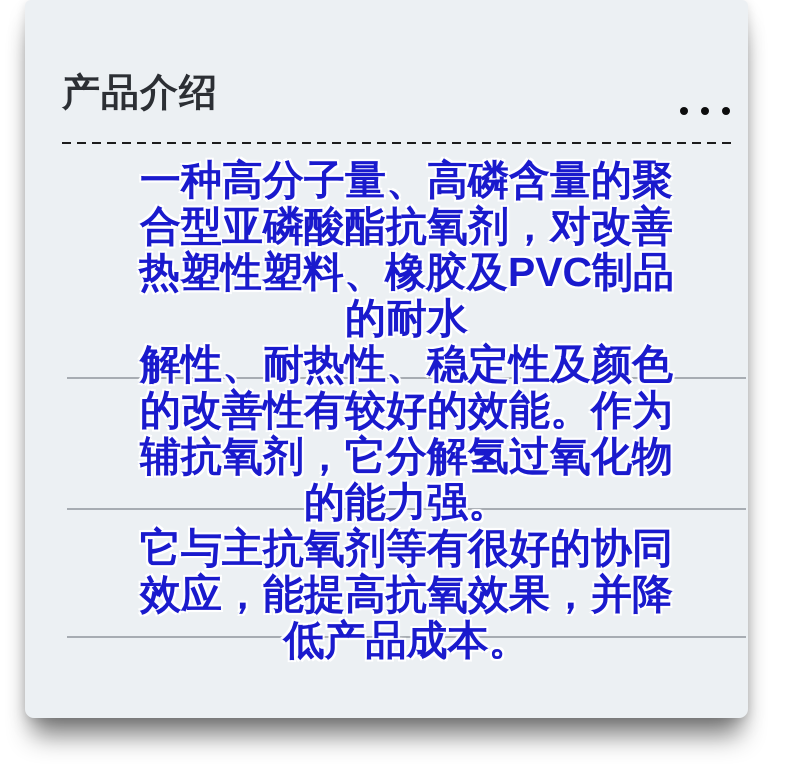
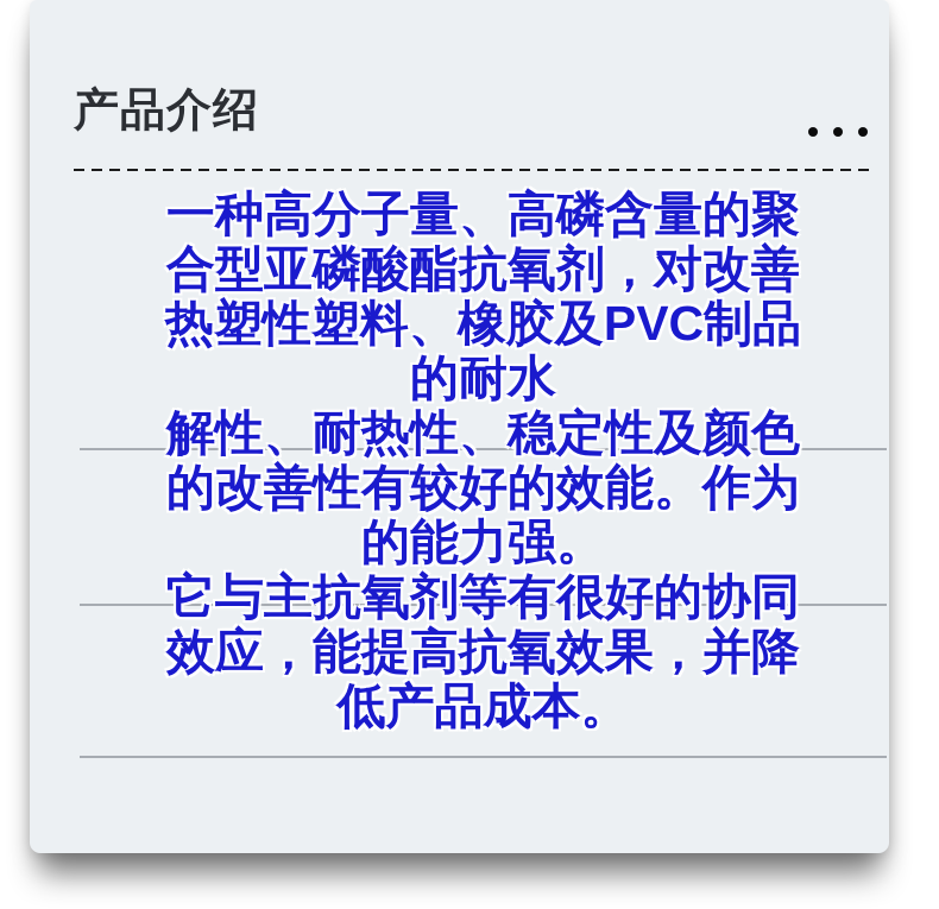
  产品介绍
  一种高分子量、高磷含量的聚
  合型亚磷酸酯抗氧剂，对改善
  热塑性塑料、橡胶及PVC制品
  的耐水
  解性、耐热性、稳定性及颜色
  的改善性有较好的效能。作为
- 辅抗氧剂，它分解氢过氧化物
  的能力强。
  它与主抗氧剂等有很好的协同
  效应，能提高抗氧效果，并降
  低产品成本。
